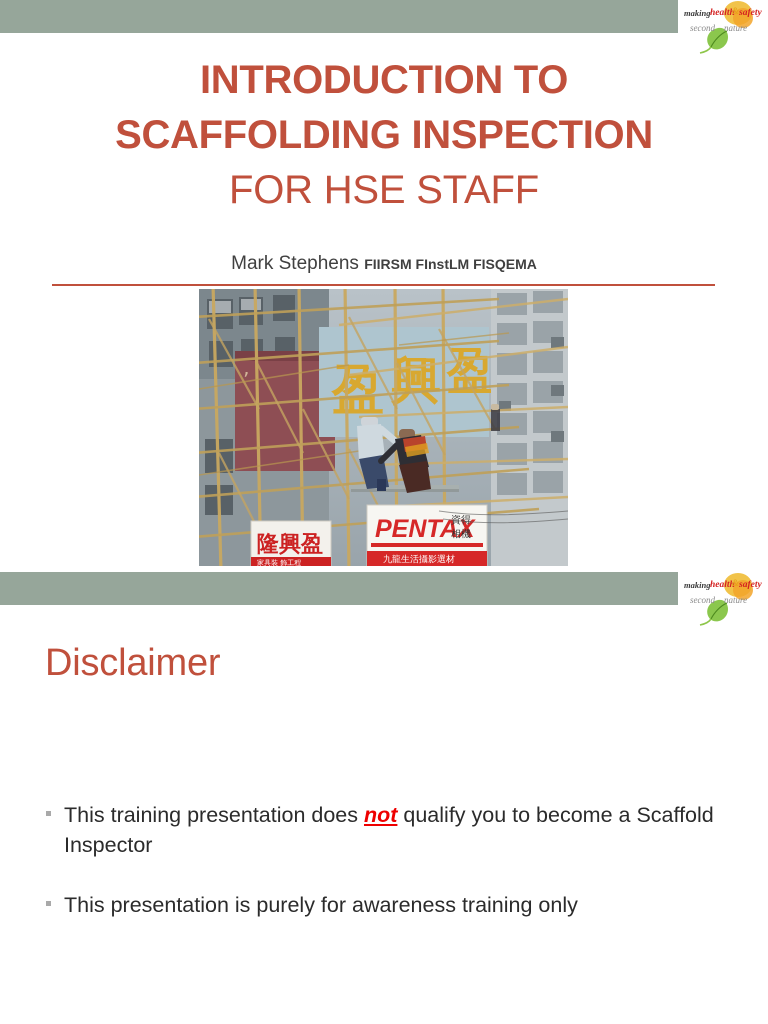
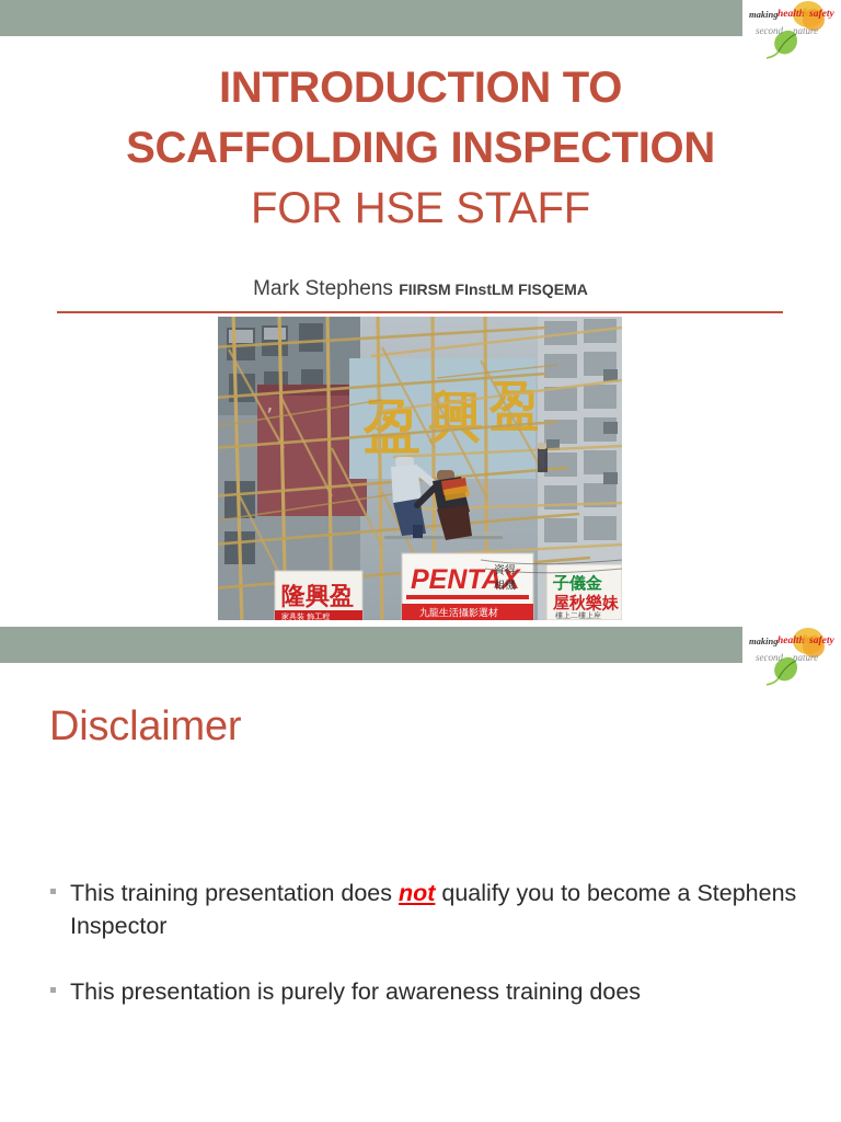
  making
  health
  &
  safety
  second
  nature
  INTRODUCTION TO
  SCAFFOLDING INSPECTION
  FOR HSE STAFF
  Mark Stephens FIIRSM FInstLM FISQEMA
  ’
  盈
  興
  盈
  隆
  興
  盈
  家具裝 飾工程
  PENTAX
  資得
  相機
  九龍生活攝影選材
+ 子儀金
+ 屋秋樂妹
+ 樓上二樓上座
  making
  health
  &
  safety
  second
  nature
  Disclaimer
- This training presentation does not qualify you to become a Scaffold Inspector
+ This training presentation does not qualify you to become a Stephens Inspector
- This presentation is purely for awareness training only
+ This presentation is purely for awareness training does
